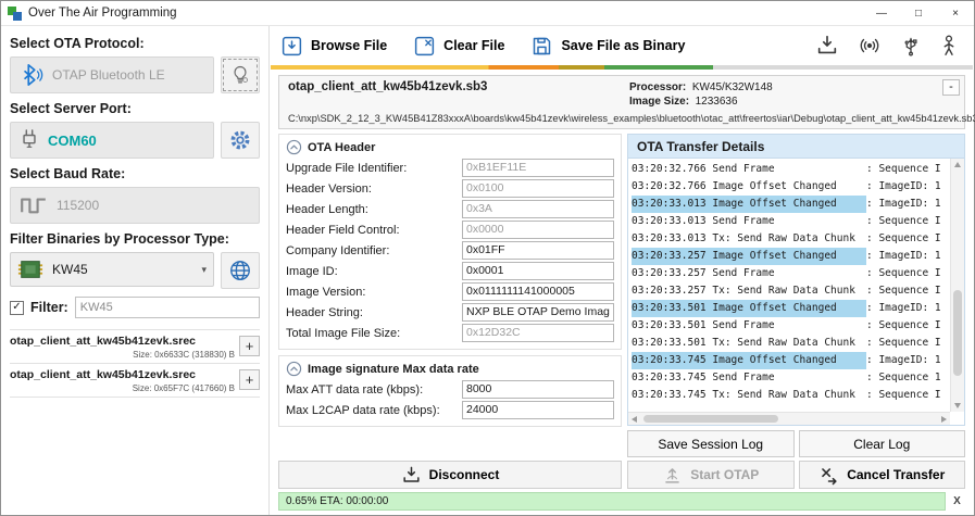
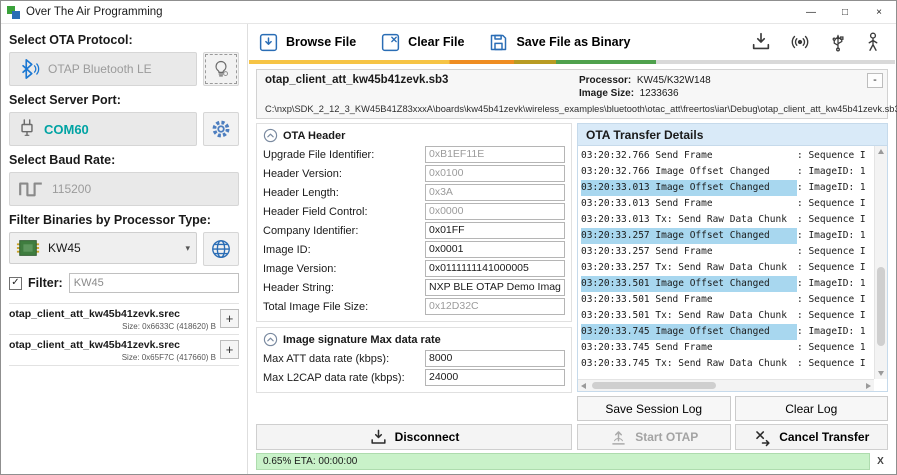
  Over The Air Programming
  —
  □
  ×
  Select OTA Protocol:
  OTAP Bluetooth LE
  Select Server Port:
  COM60
  Select Baud Rate:
  115200
  Filter Binaries by Processor Type:
  KW45
  ▾
  ✓
  Filter:
  KW45
  otap_client_att_kw45b41zevk.srec
- Size: 0x6633C (318830) B
+ Size: 0x6633C (418620) B
  +
  otap_client_att_kw45b41zevk.srec
  Size: 0x65F7C (417660) B
  +
  Browse File
  Clear File
  Save File as Binary
  otap_client_att_kw45b41zevk.sb3
  Processor: KW45/K32W148
  Image Size: 1233636
  -
  C:\nxp\SDK_2_12_3_KW45B41Z83xxxA\boards\kw45b41zevk\wireless_examples\bluetooth\otac_att\freertos\iar\Debug\otap_client_att_kw45b41zevk.sb
  OTA Header
  Upgrade File Identifier:
  0xB1EF11E
  Header Version:
  0x0100
  Header Length:
  0x3A
  Header Field Control:
  0x0000
  Company Identifier:
  0x01FF
  Image ID:
  0x0001
  Image Version:
  0x0111111141000005
  Header String:
  NXP BLE OTAP Demo Imag
  Total Image File Size:
  0x12D32C
  Image signature Max data rate
  Max ATT data rate (kbps):
  8000
  Max L2CAP data rate (kbps):
  24000
  Disconnect
  OTA Transfer Details
  03:20:32.766 Send Frame
  : Sequence I
  03:20:32.766 Image Offset Changed
  : ImageID: 1
  03:20:33.013 Image Offset Changed
  : ImageID: 1
  03:20:33.013 Send Frame
  : Sequence I
  03:20:33.013 Tx: Send Raw Data Chunk
  : Sequence I
  03:20:33.257 Image Offset Changed
  : ImageID: 1
  03:20:33.257 Send Frame
  : Sequence I
  03:20:33.257 Tx: Send Raw Data Chunk
  : Sequence I
  03:20:33.501 Image Offset Changed
  : ImageID: 1
  03:20:33.501 Send Frame
  : Sequence I
  03:20:33.501 Tx: Send Raw Data Chunk
  : Sequence I
  03:20:33.745 Image Offset Changed
  : ImageID: 1
  03:20:33.745 Send Frame
  : Sequence 1
  03:20:33.745 Tx: Send Raw Data Chunk
  : Sequence I
  Save Session Log
  Clear Log
  Start OTAP
  Cancel Transfer
  0.65% ETA: 00:00:00
  X
